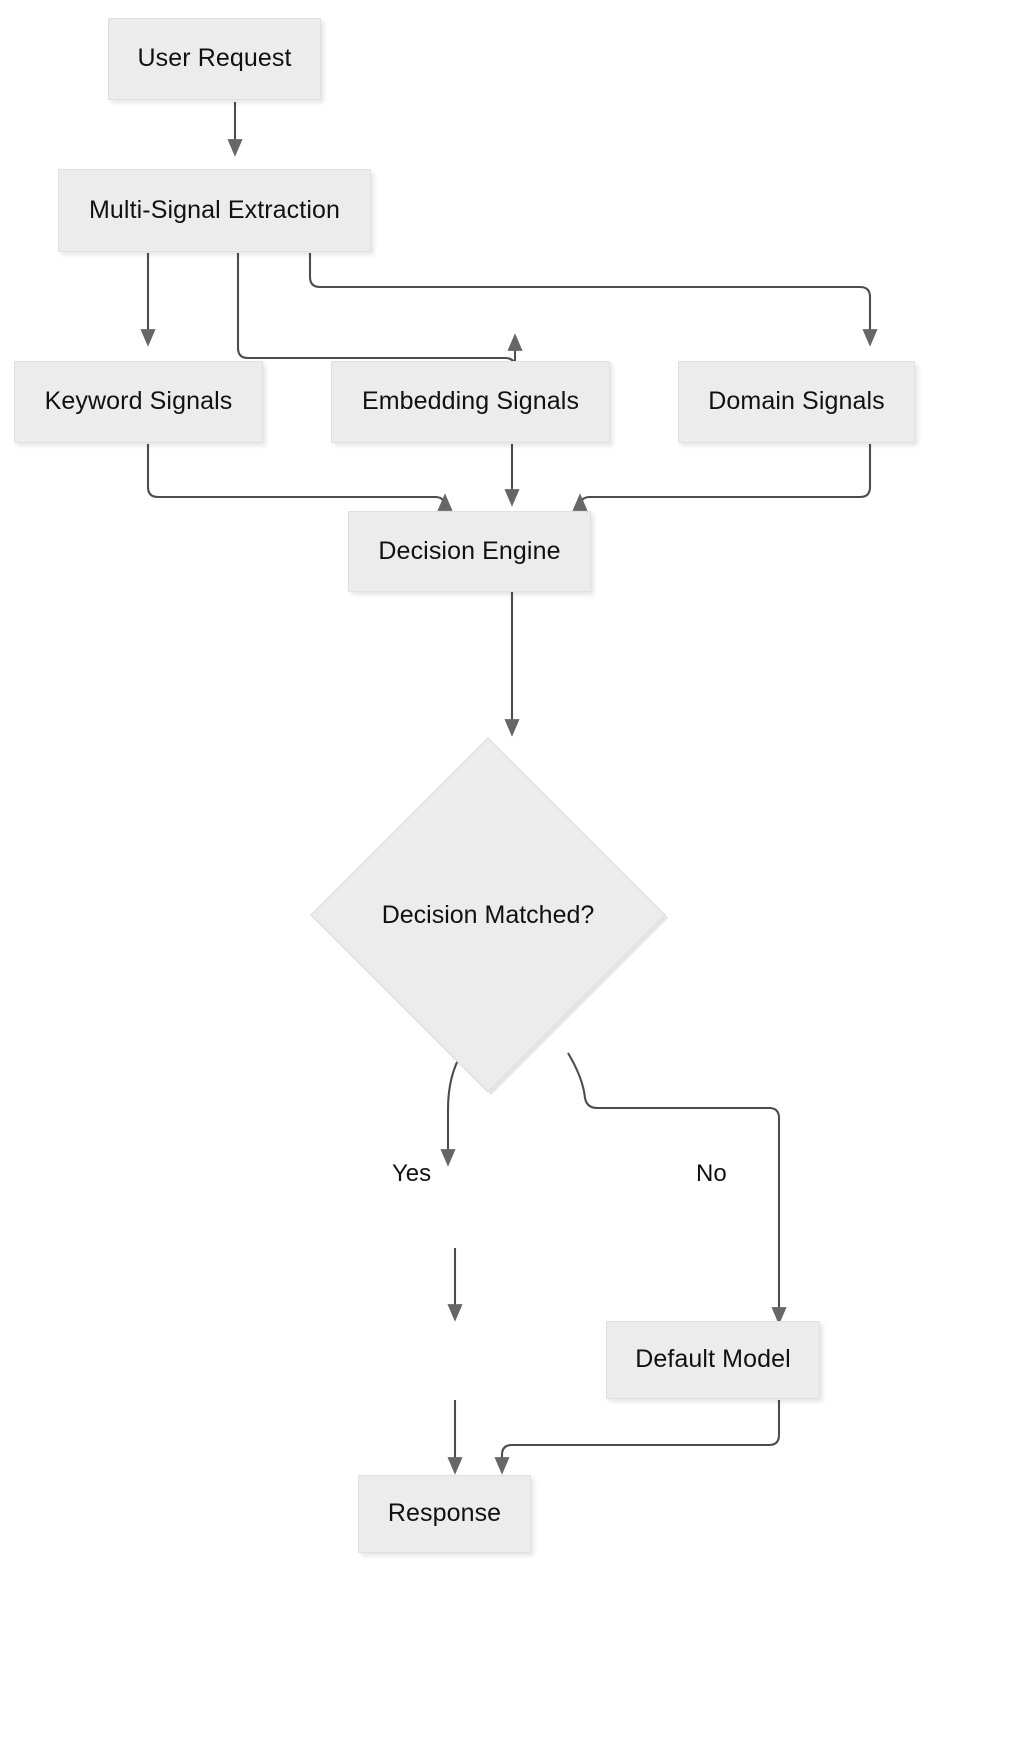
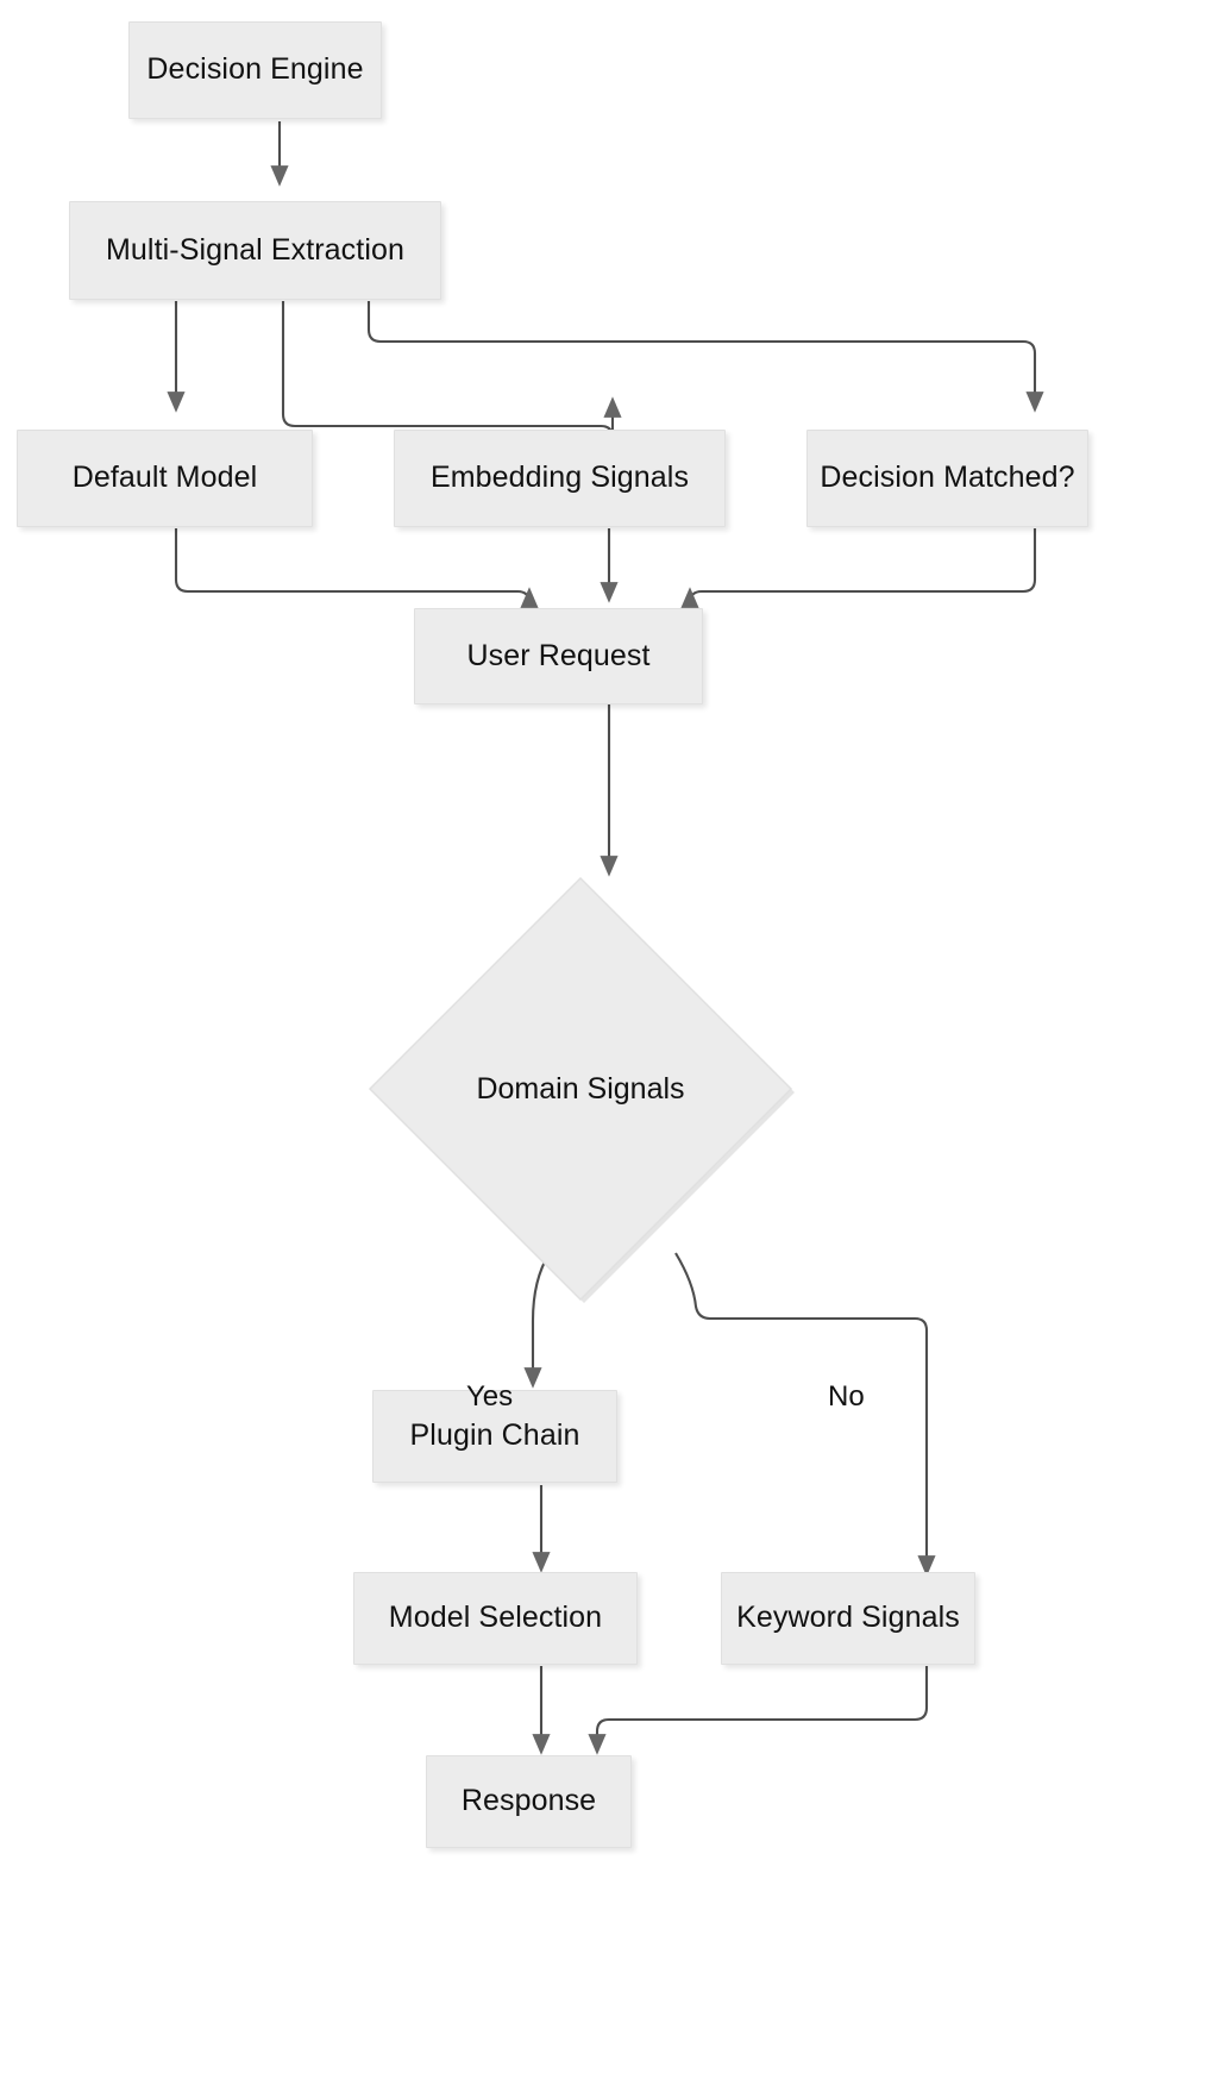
- User Request
+ Decision Engine
  Multi-Signal Extraction
- Keyword Signals
+ Default Model
  Embedding Signals
- Domain Signals
+ Decision Matched?
- Decision Engine
+ User Request
- Decision Matched?
+ Domain Signals
  Yes
  No
+ Plugin Chain
+ Model Selection
- Default Model
+ Keyword Signals
  Response
